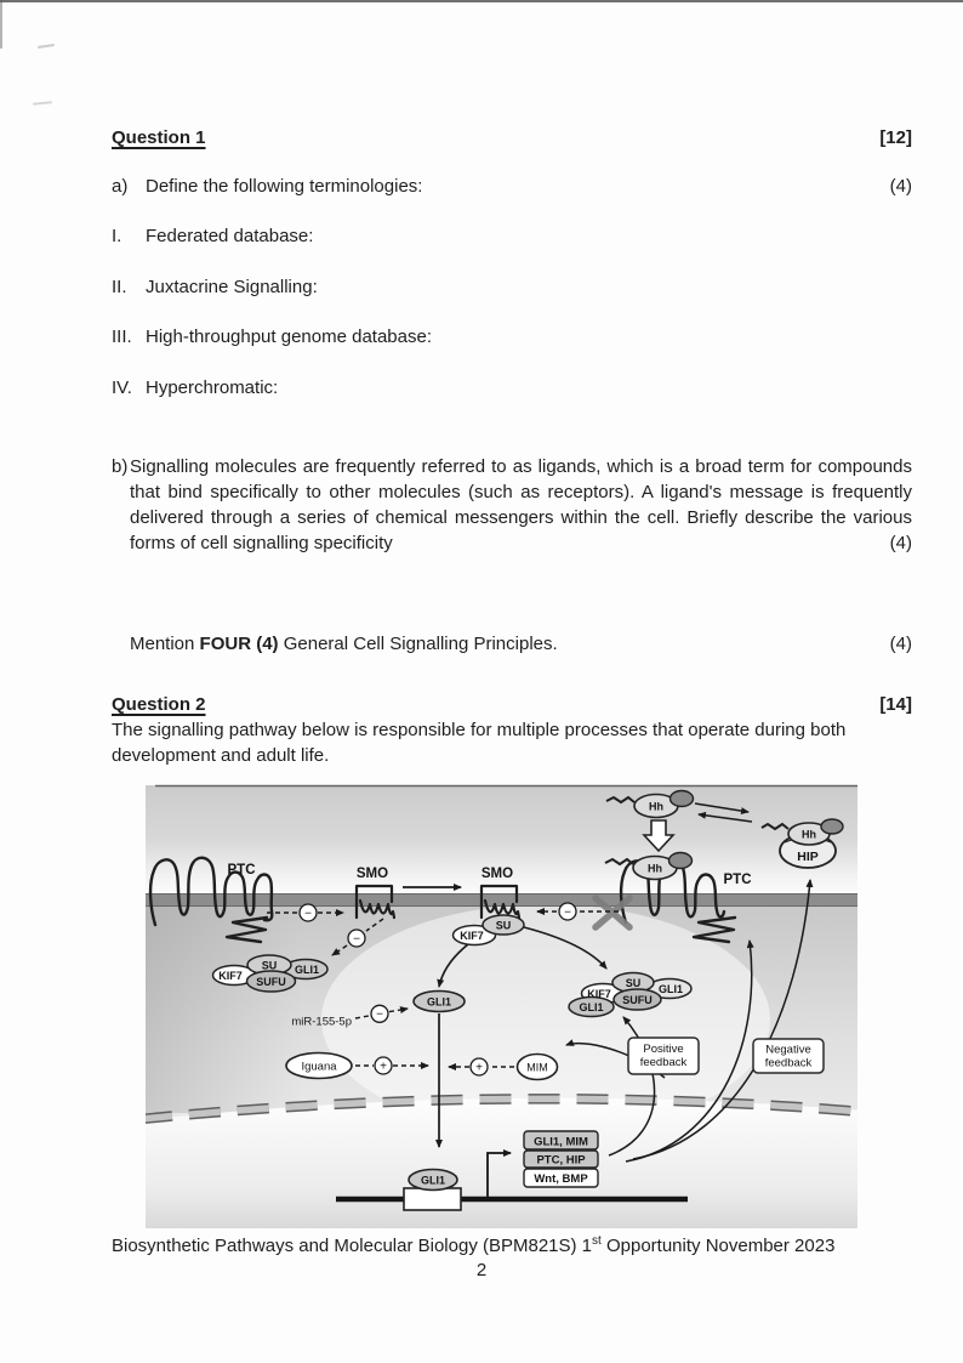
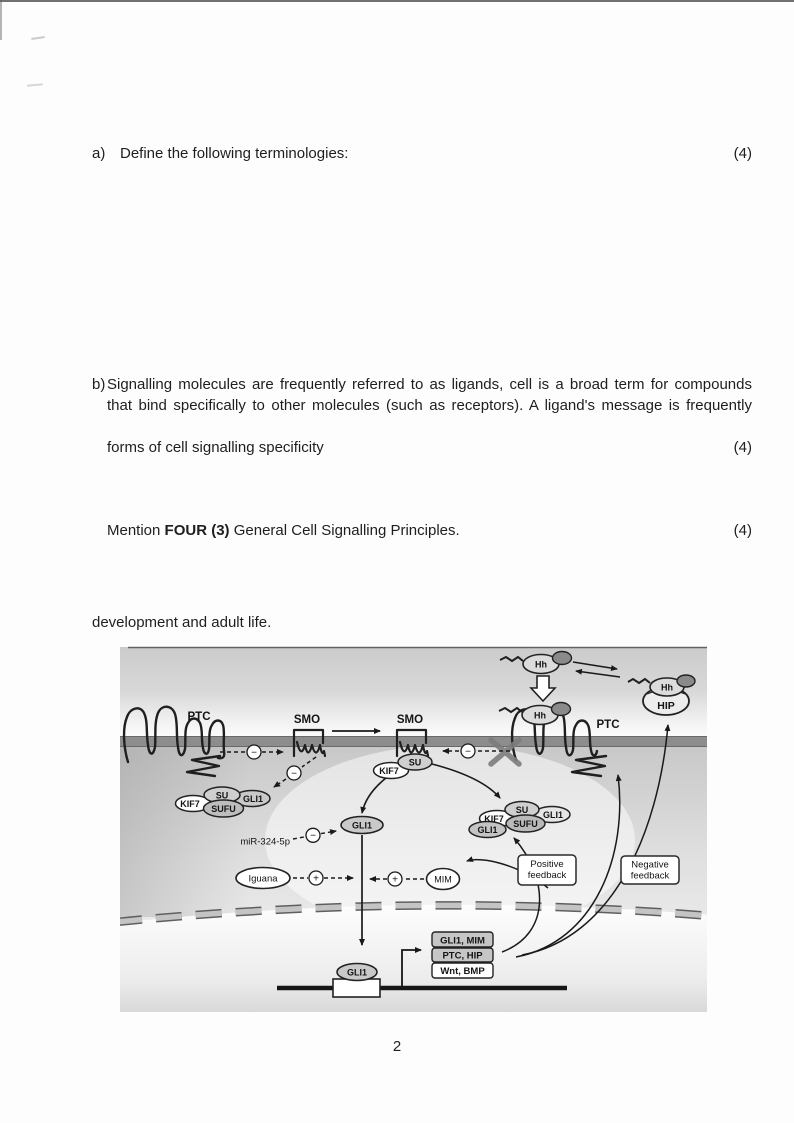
- Question 1
- [12]
  a) Define the following terminologies:
  (4)
- I. Federated database:
- II. Juxtacrine Signalling:
- III. High-throughput genome database:
- IV. Hyperchromatic:
  b)
- Signalling molecules are frequently referred to as ligands, which is a broad term for compounds
+ Signalling molecules are frequently referred to as ligands, cell is a broad term for compounds
  that bind specifically to other molecules (such as receptors). A ligand's message is frequently
- delivered through a series of chemical messengers within the cell. Briefly describe the various
  forms of cell signalling specificity
  (4)
- Mention FOUR (4) General Cell Signalling Principles.
+ Mention FOUR (3) General Cell Signalling Principles.
  (4)
- Question 2
- [14]
- The signalling pathway below is responsible for multiple processes that operate during both
  development and adult life.
  −
  −
  −
  Hh
  Hh
  HIP
  Hh
  KIF7
  GLI1
  SU
  SUFU
  KIF7
  SU
  GLI1
- miR-155-5p
+ miR-324-5p
  −
  KIF7
  GLI1
  SU
  SUFU
  GLI1
  Iguana
  +
  MIM
  +
  Positive
  feedback
  Negative
  feedback
  GLI1
  GLI1, MIM
  PTC, HIP
  Wnt, BMP
  PTC
  SMO
  SMO
  PTC
- Biosynthetic Pathways and Molecular Biology (BPM821S) 1st Opportunity November 2023
  2
